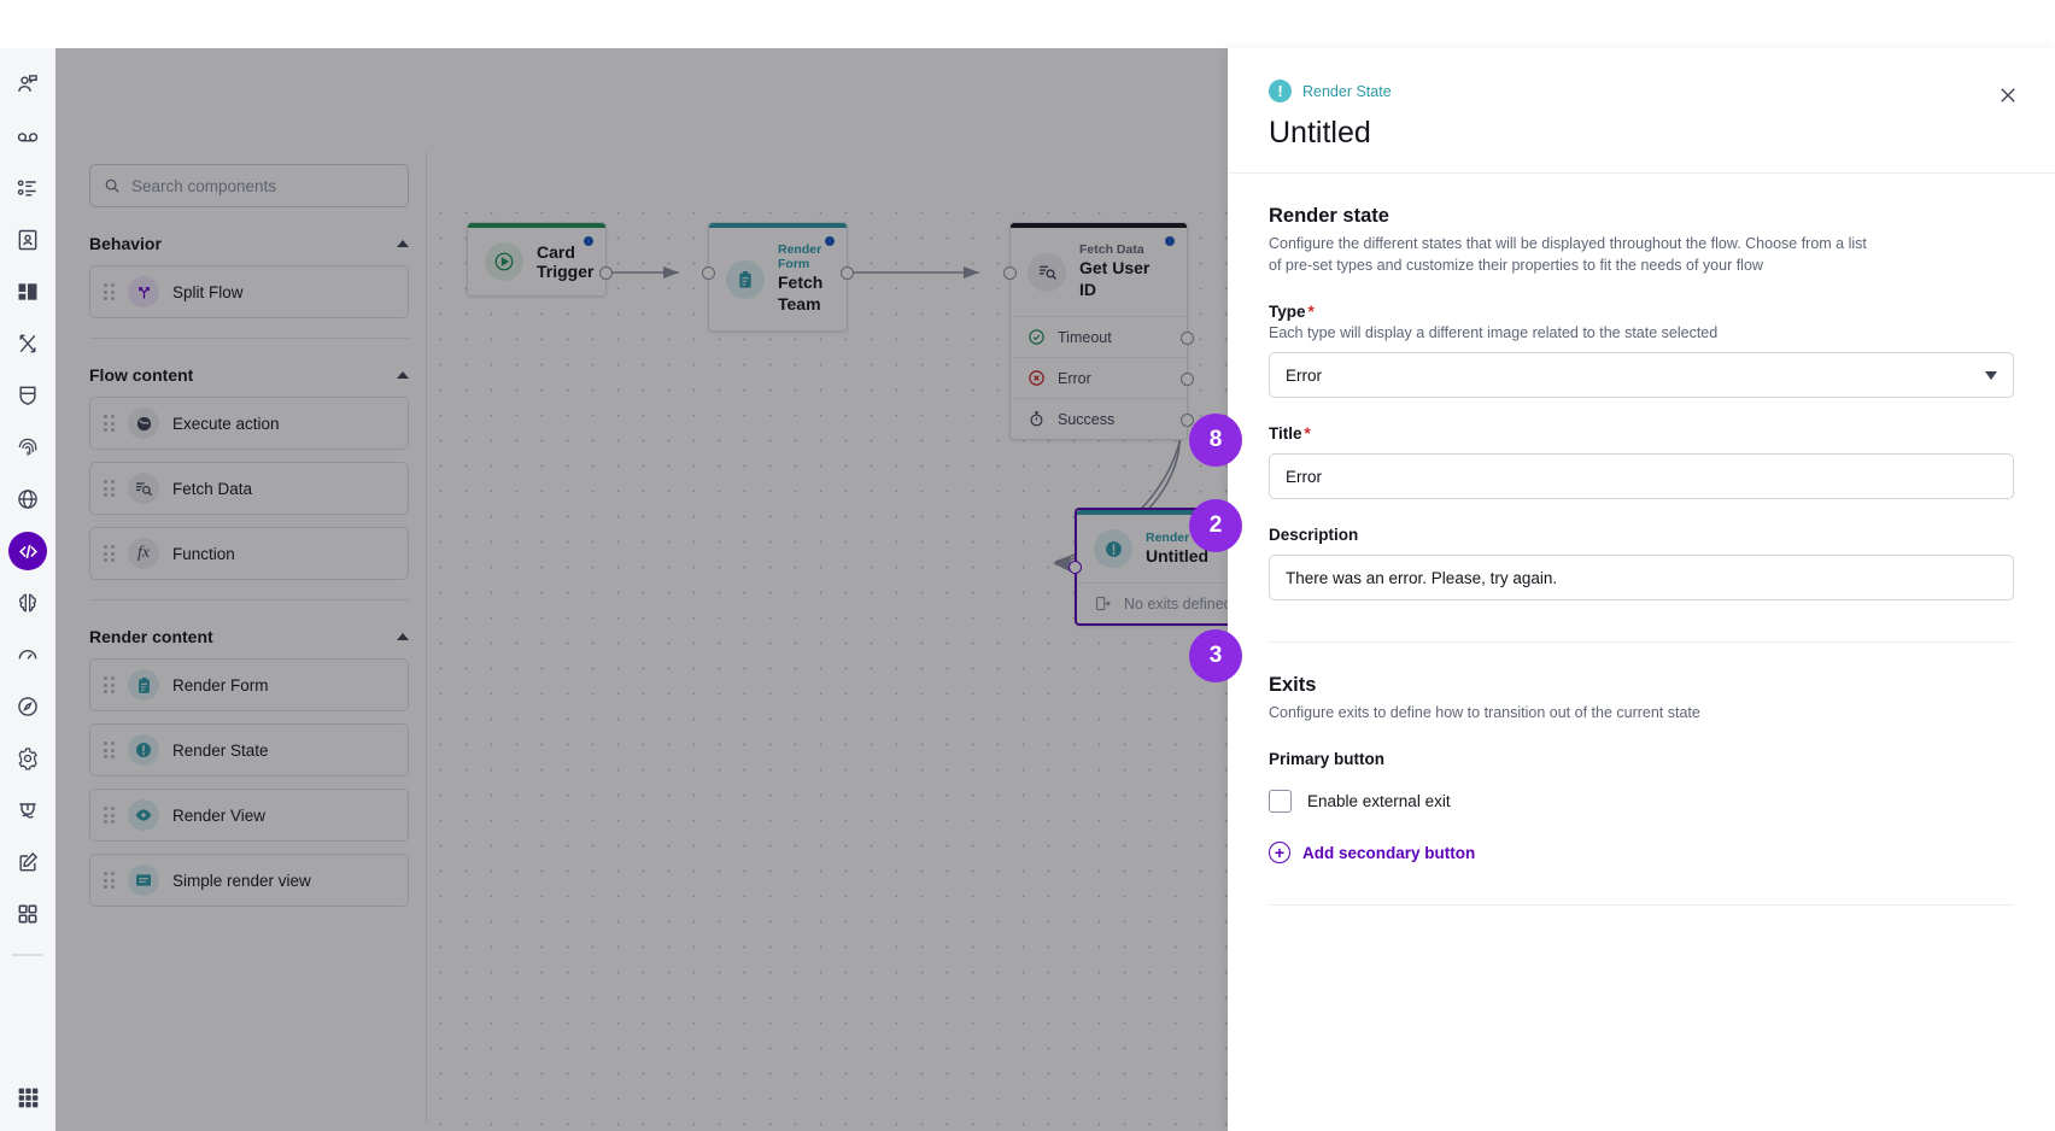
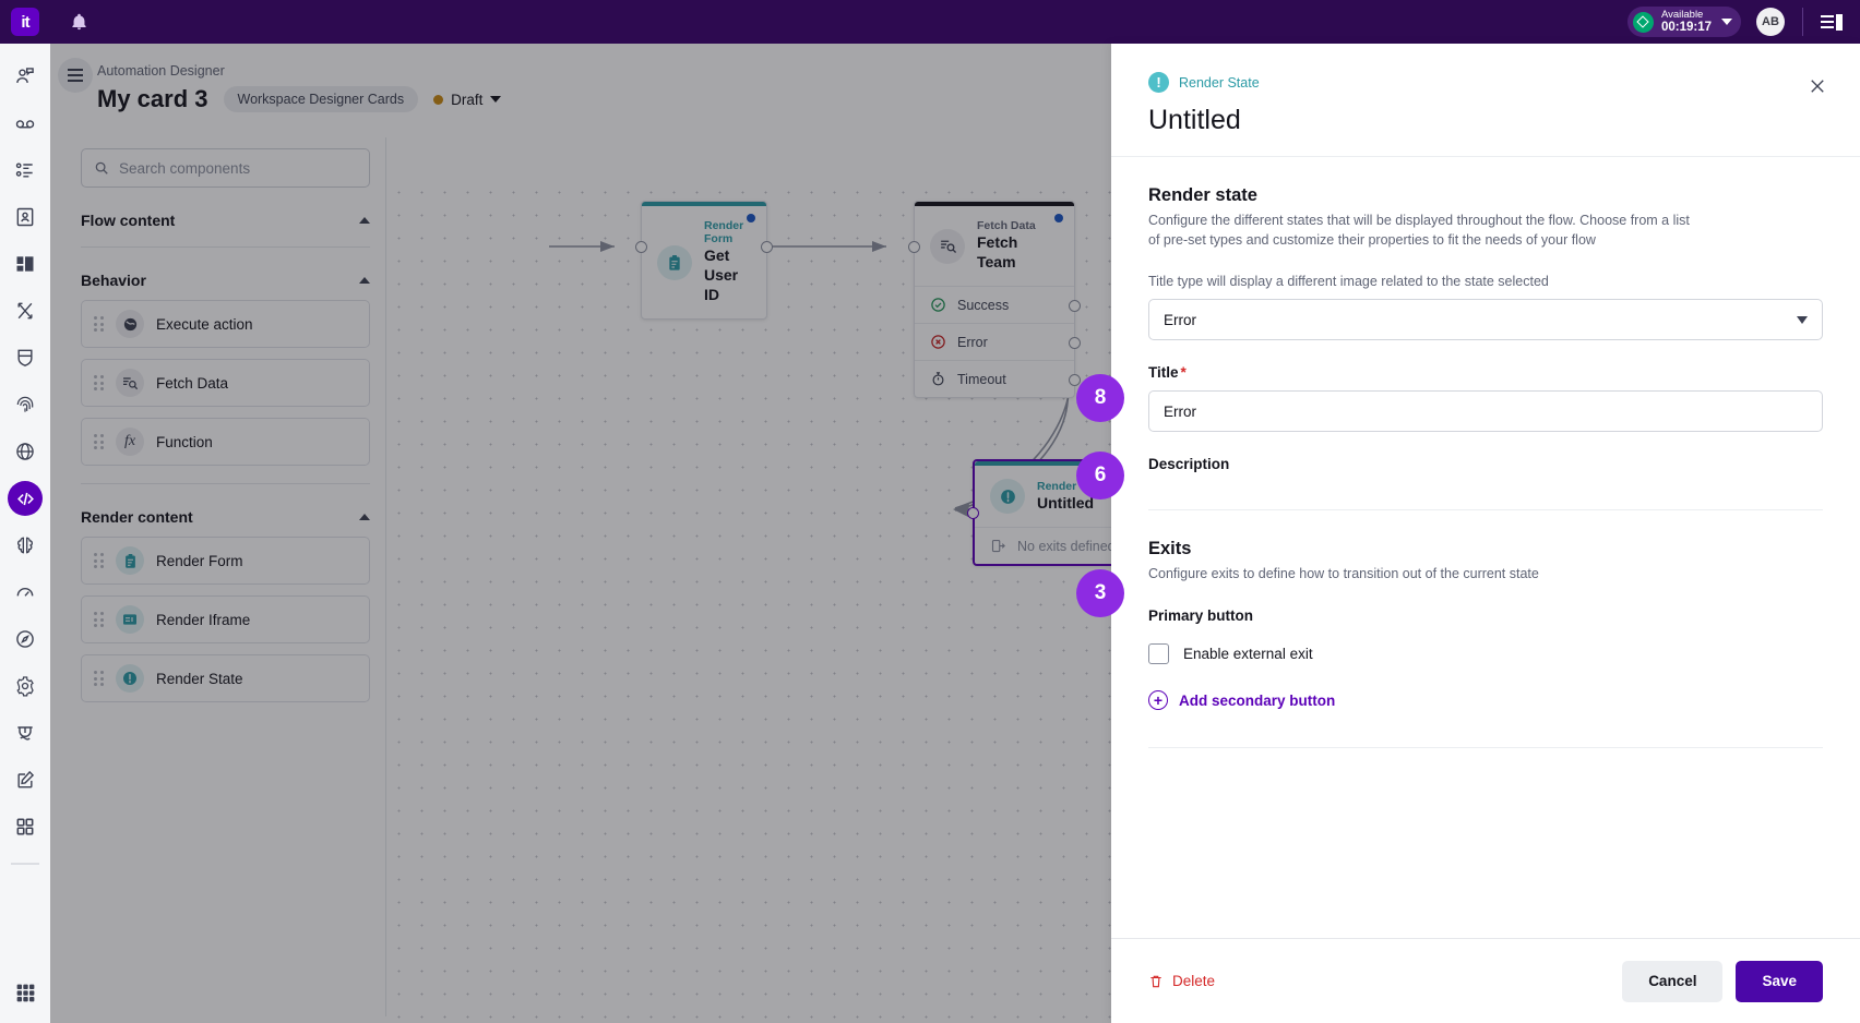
+ it
+ Available
+ 00:19:17
+ AB
+ Automation Designer
+ My card 3
+ Workspace Designer Cards
+ Draft
  Search components
- Behavior
+ Flow content
- Split Flow
- Flow content
+ Behavior
  Execute action
  Fetch Data
  fx
  Function
  Render content
  Render Form
+ Render Iframe
  Render State
- Render View
- Simple render view
- Card Trigger
  Render Form
- Fetch Team
+ Get User ID
  Fetch Data
- Get User ID
+ Fetch Team
- Timeout
+ Success
  Error
- Success
+ Timeout
  Untitled
  No exits define
  8
- 2
+ 6
  3
  !
  Render State
  Untitled
  Render state
  Configure the different states that will be displayed throughout the flow. Choose from a list of pre-set types and customize their properties to fit the needs of your flow
- Type *
- Each type will display a different image related to the state selected
+ Title type will display a different image related to the state selected
  Error
  Title *
  Error
  Description
- There was an error. Please, try again.
  Exits
  Configure exits to define how to transition out of the current state
  Primary button
  Enable external exit
  +
  Add secondary button
+ Delete
+ Cancel
+ Save
